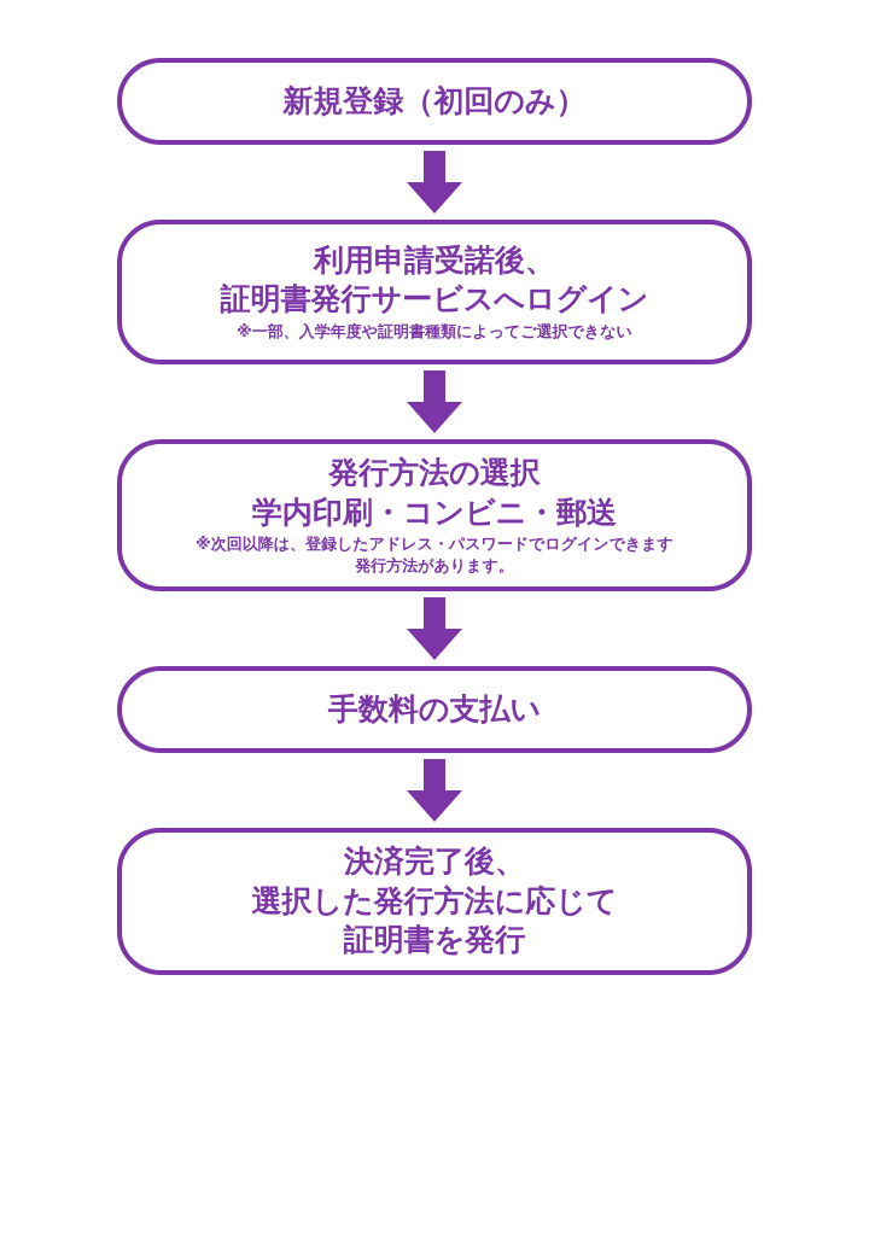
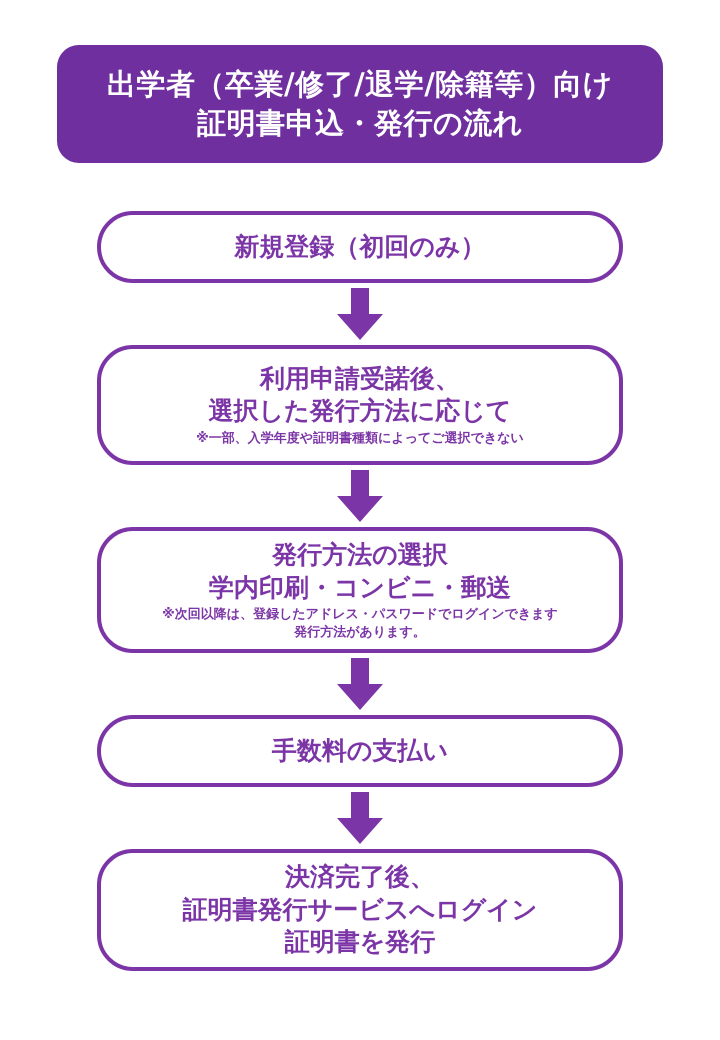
+ 出学者（卒業/修了/退学/除籍等）向け
+ 証明書申込・発行の流れ
  新規登録（初回のみ）
  利用申請受諾後、
- 証明書発行サービスへログイン
+ 選択した発行方法に応じて
  ※一部、入学年度や証明書種類によってご選択できない
  発行方法の選択
  学内印刷・コンビニ・郵送
  ※次回以降は、登録したアドレス・パスワードでログインできます
  発行方法があります。
  手数料の支払い
  決済完了後、
- 選択した発行方法に応じて
+ 証明書発行サービスへログイン
  証明書を発行
